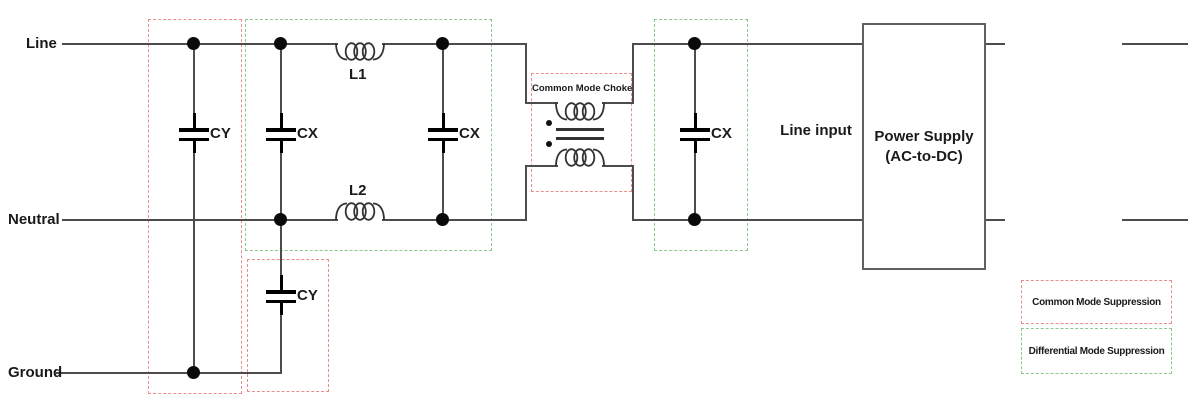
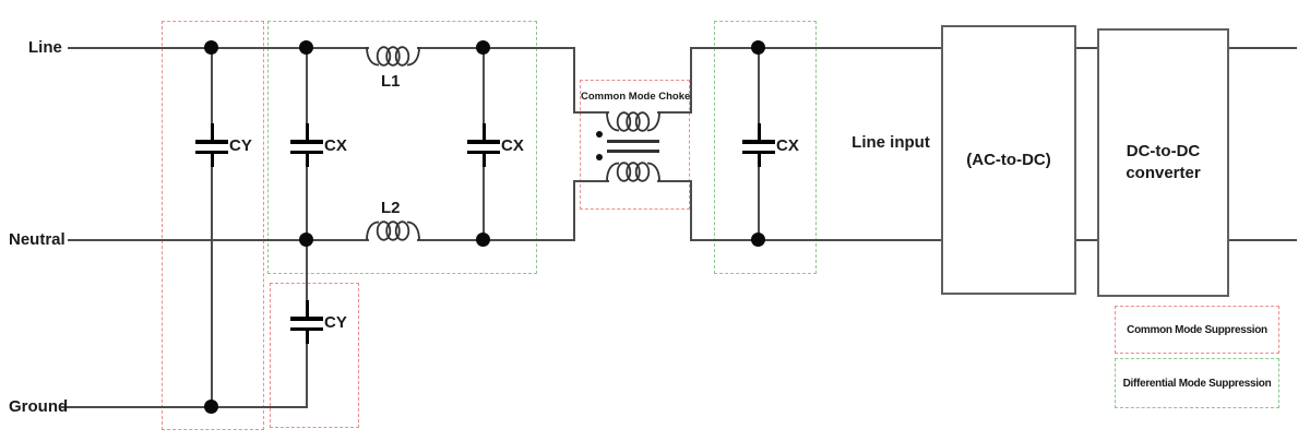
  Line
  Neutral
  Ground
  CY
  CX
  CX
  CX
  CY
  L1
  L2
  Common Mode Choke
  Line input
- Power Supply
  (AC-to-DC)
+ DC-to-DC
+ converter
  Common Mode Suppression
  Differential Mode Suppression
